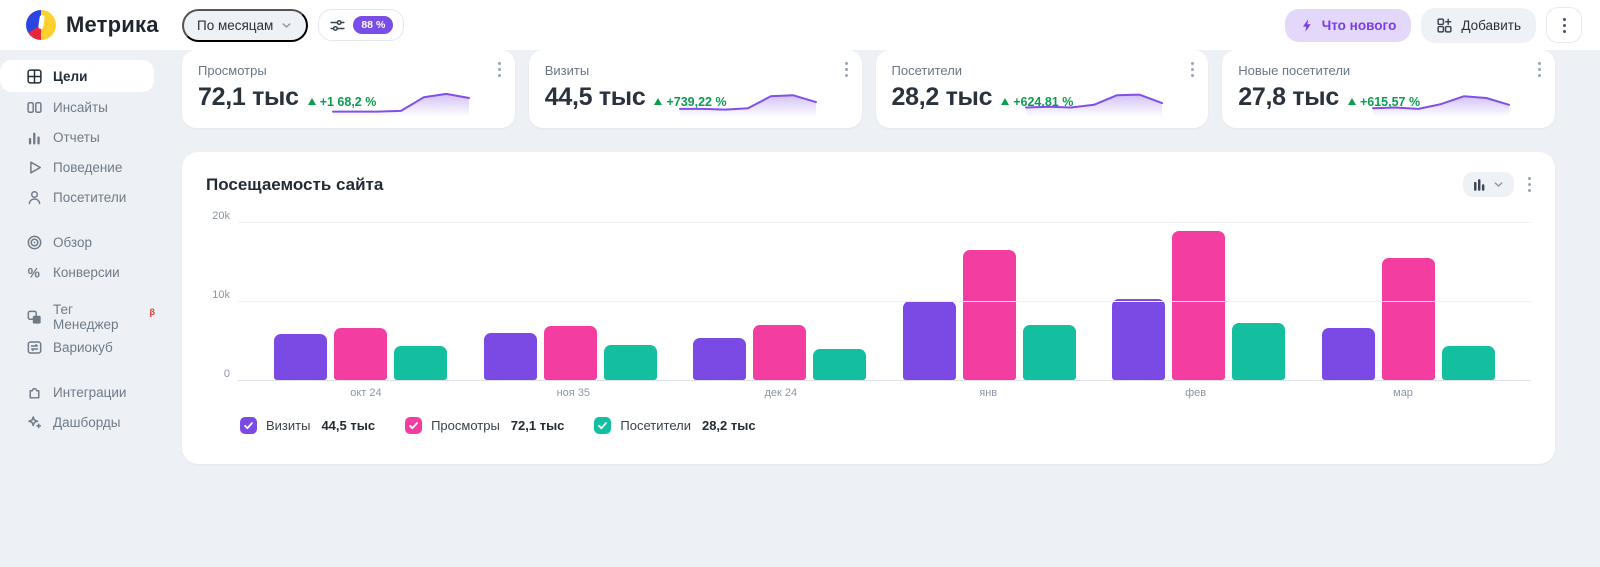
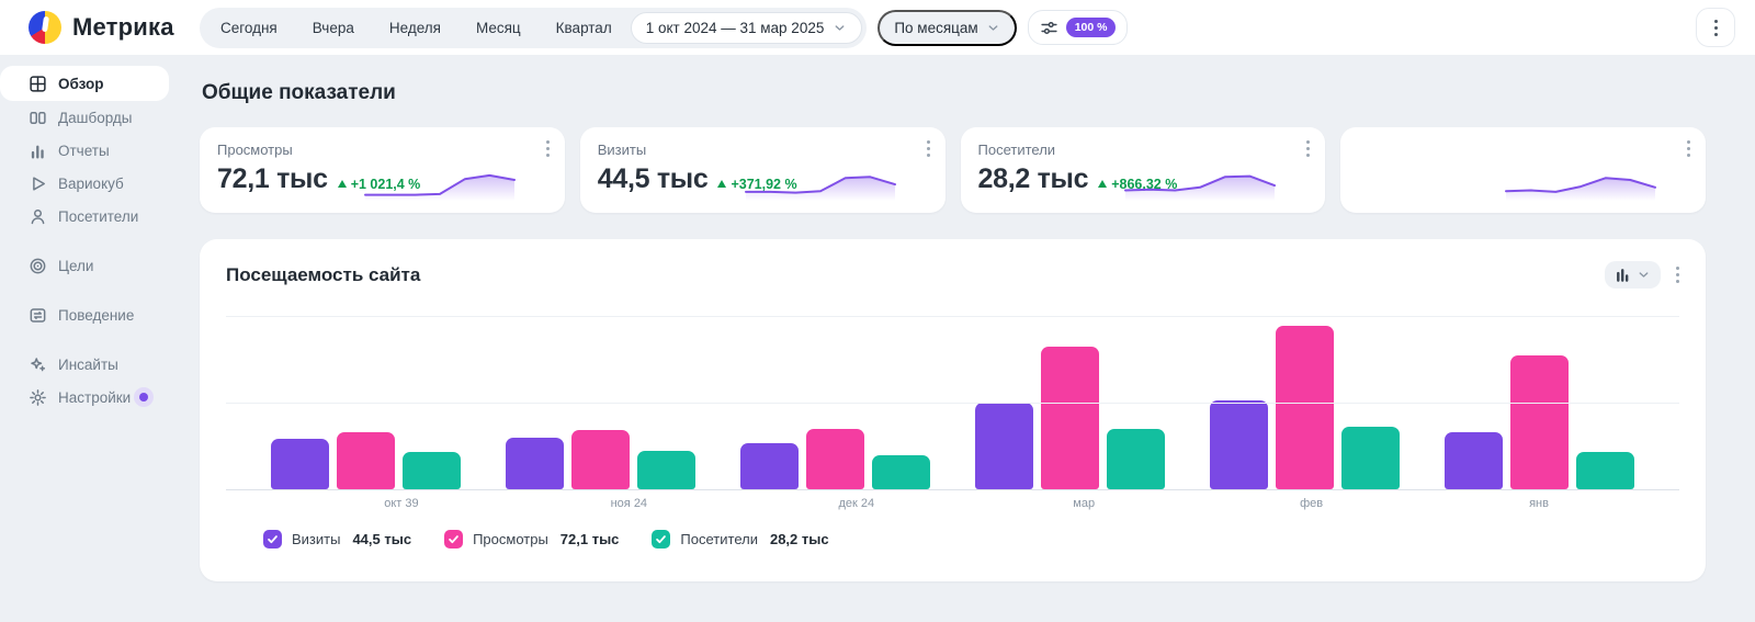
  Метрика
+ Сегодня
+ Вчера
+ Неделя
+ Месяц
+ Квартал
+ 1 окт 2024 — 31 мар 2025
  По месяцам
- 88 %
+ 100 %
- Что новогo
- Добавить
- Цели
+ Обзор
- Инсайты
+ Дашборды
  Отчеты
- Поведение
+ Вариокуб
  Посетители
- Обзор
+ Цели
- %
- Конверсии
- Тег Менеджер
- β
- Вариокуб
+ Поведение
- Интеграции
- Дашборды
+ Инсайты
+ Настройки
+ Общие показатели
  Просмотры
  72,1 тыс
- +1 68,2 %
+ +1 021,4 %
  Визиты
  44,5 тыс
- +739,22 %
+ +371,92 %
  Посетители
  28,2 тыс
- +624,81 %
+ +866,32 %
- Новые посетители
- 27,8 тыс
- +615,57 %
  Посещаемость сайта
- 0
- 10k
- 20k
- окт 24
+ окт 39
- ноя 35
+ ноя 24
  дек 24
- янв
+ мар
  фев
- мар
+ янв
  Визиты
  44,5 тыс
  Просмотры
  72,1 тыс
  Посетители
  28,2 тыс
